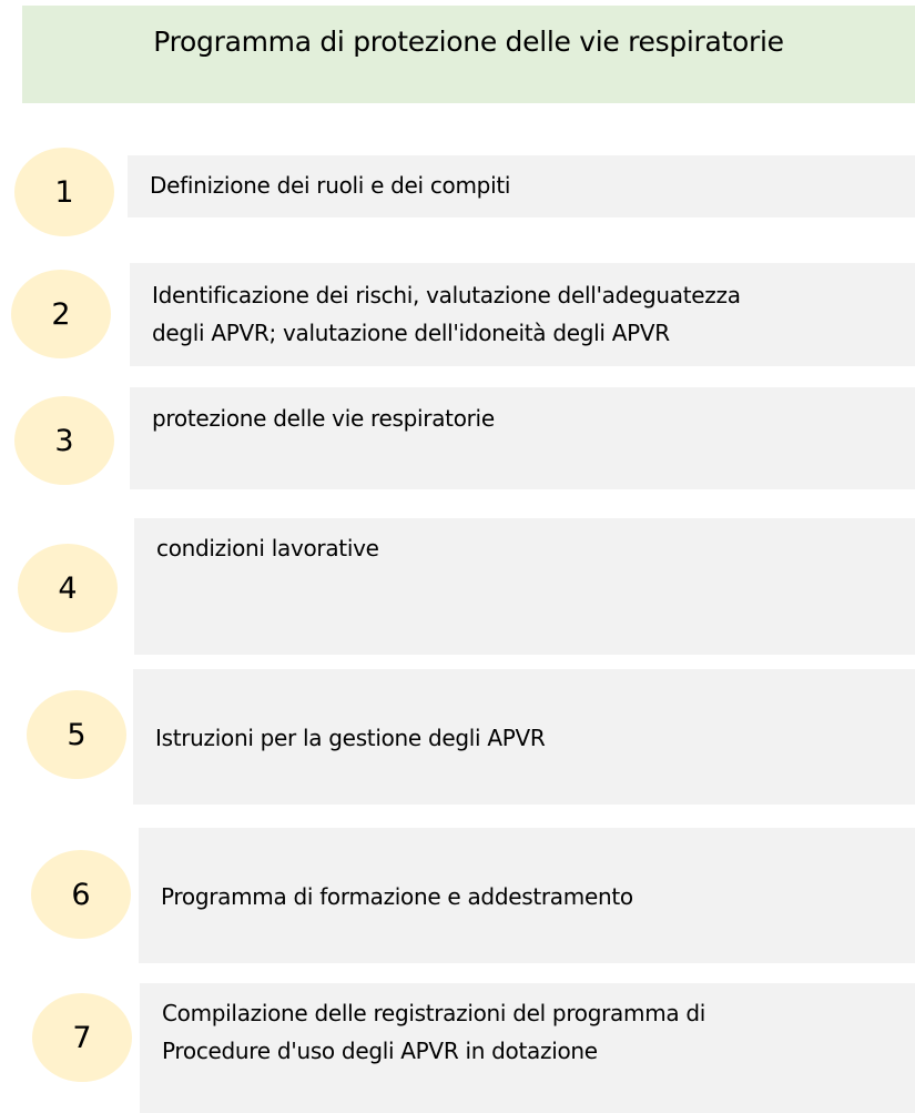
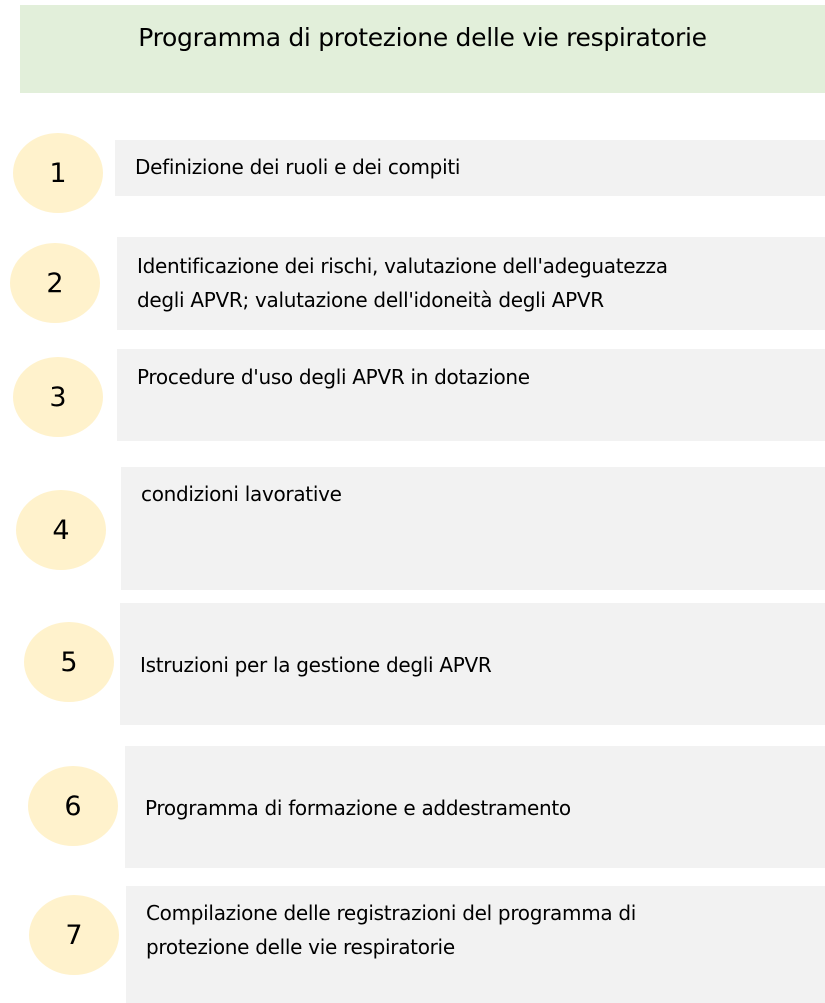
  Programma di protezione delle vie respiratorie
  Definizione dei ruoli e dei compiti
  1
  Identificazione dei rischi, valutazione dell'adeguatezza
  degli APVR; valutazione dell'idoneità degli APVR
  2
- protezione delle vie respiratorie
+ Procedure d'uso degli APVR in dotazione
  3
  condizioni lavorative
  4
  Istruzioni per la gestione degli APVR
  5
  Programma di formazione e addestramento
  6
  Compilazione delle registrazioni del programma di
- Procedure d'uso degli APVR in dotazione
+ protezione delle vie respiratorie
  7
